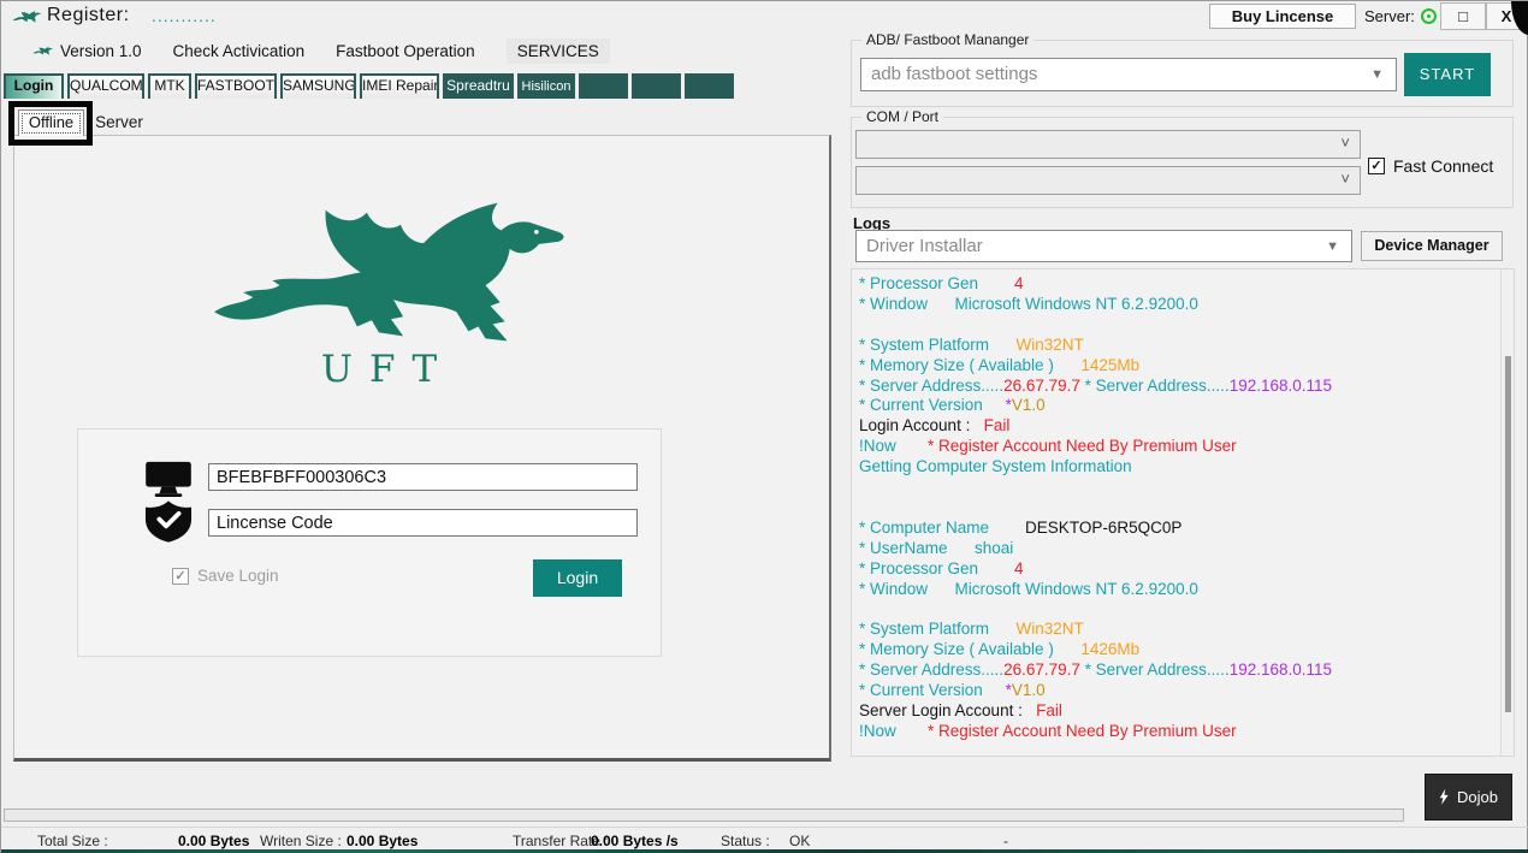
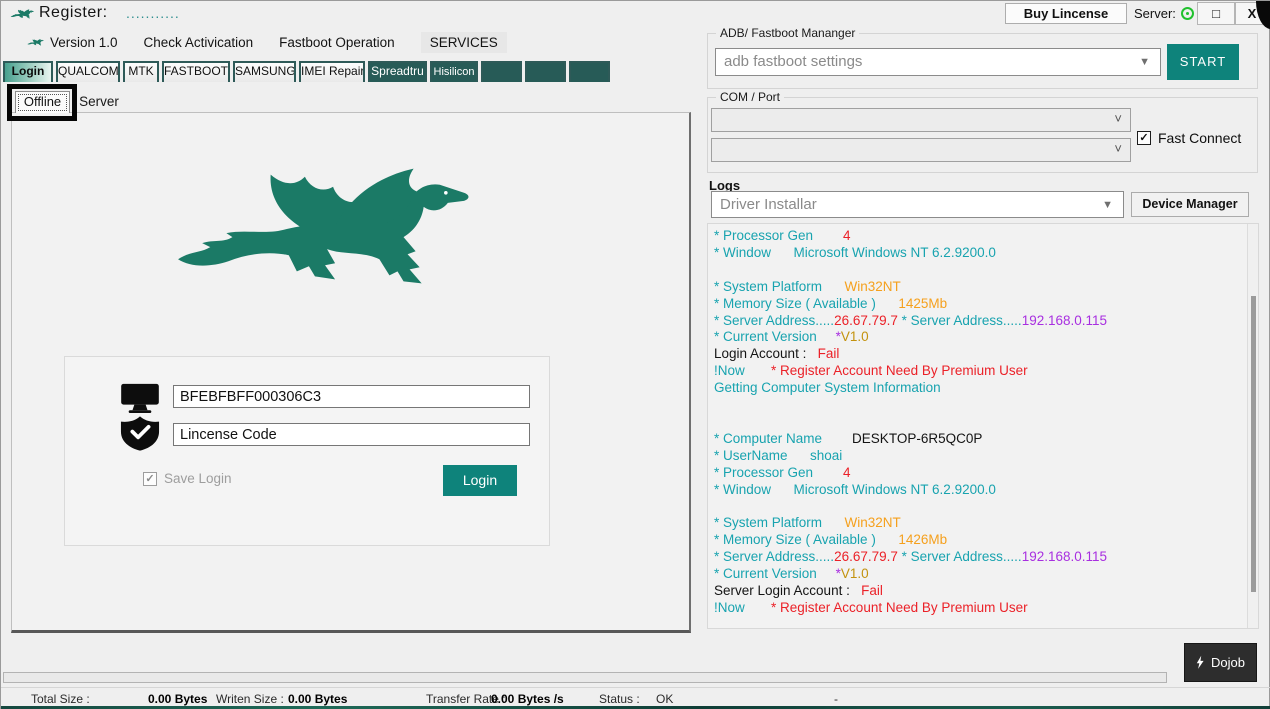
  Register:
  ...........
  Buy Lincense
  Server:
  □
  X
  Version 1.0
  Check Activication
  Fastboot Operation
  SERVICES
  Login
  QUALCOM
  MTK
  FASTBOOT
  SAMSUNG
  IMEI Repair
  Spreadtru
  Hisilicon
- UFT
  BFEBFBFF000306C3
  Lincense Code
  ✓
  Save Login
  Login
  Offline
  Server
  ADB/ Fastboot Mananger
  adb fastboot settings
  ▼
  START
  COM / Port
  ˅
  ˅
  ✓
  Fast Connect
  Logs
  Driver Installar
  ▼
  Device Manager
  * Processor Gen 4
  * Window Microsoft Windows NT 6.2.9200.0
  * System Platform Win32NT
  * Memory Size ( Available ) 1425Mb
  * Server Address.....26.67.79.7 * Server Address.....192.168.0.115
  * Current Version *V1.0
  Login Account : Fail
  !Now * Register Account Need By Premium User
  Getting Computer System Information
  * Computer Name DESKTOP-6R5QC0P
  * UserName shoai
  * Processor Gen 4
  * Window Microsoft Windows NT 6.2.9200.0
  * System Platform Win32NT
  * Memory Size ( Available ) 1426Mb
  * Server Address.....26.67.79.7 * Server Address.....192.168.0.115
  * Current Version *V1.0
  Server Login Account : Fail
  !Now * Register Account Need By Premium User
  Dojob
  Total Size :
  0.00 Bytes
  Writen Size :
  0.00 Bytes
  Transfer Rate :
  0.00 Bytes /s
  Status :
  OK
  -
